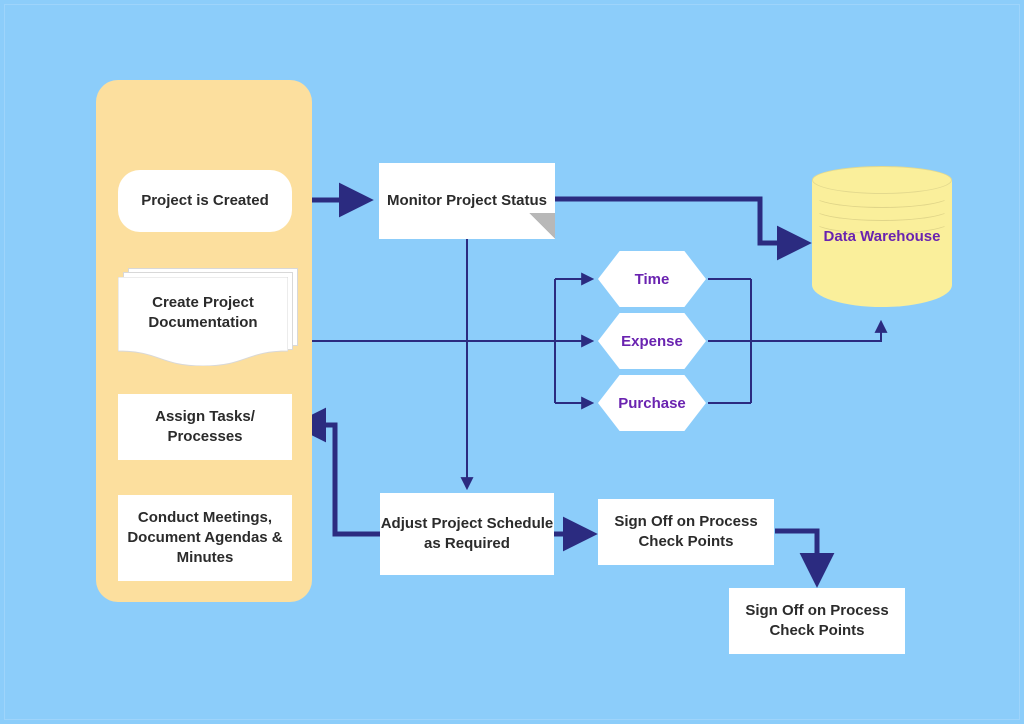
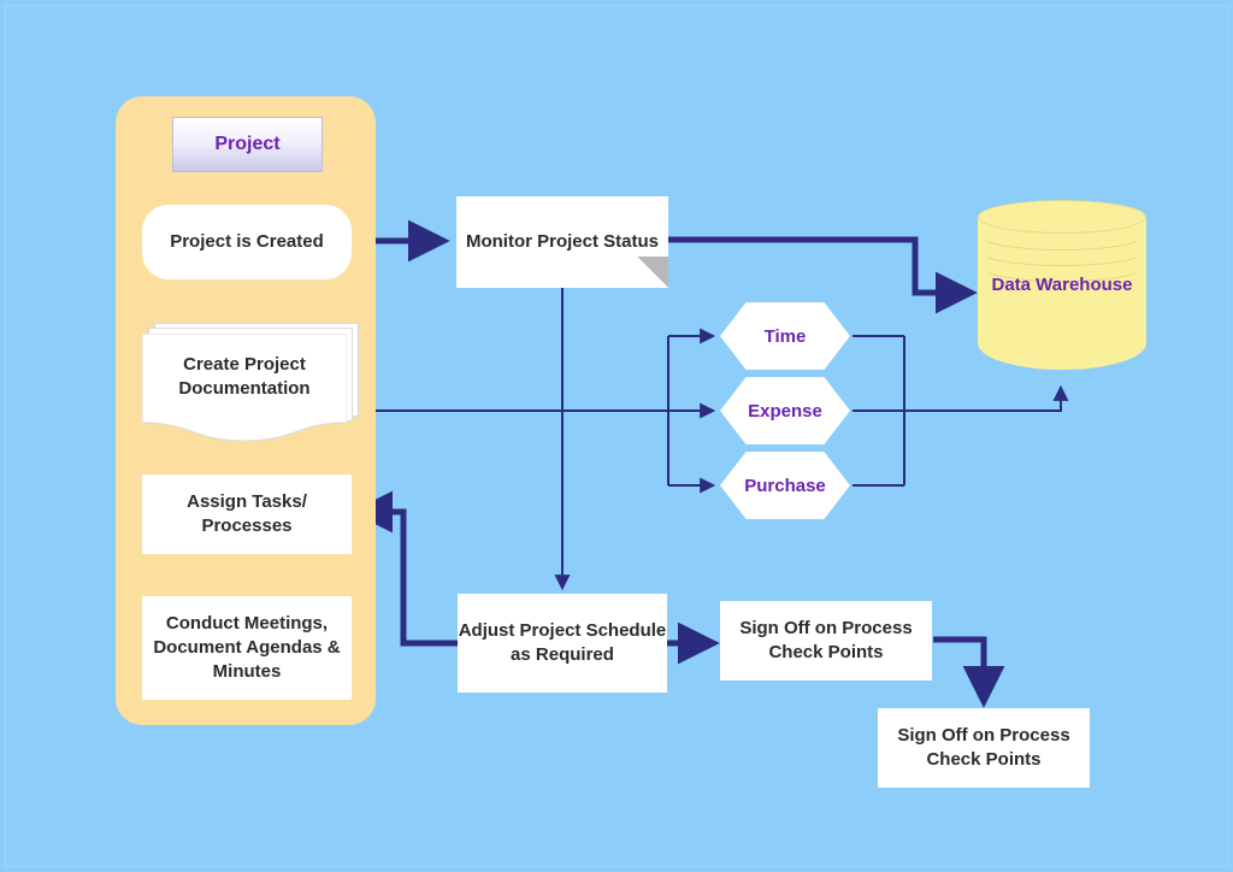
+ Project
  Project is Created
  Create Project
  Documentation
  Assign Tasks/
  Processes
  Conduct Meetings,
  Document Agendas &
  Minutes
  Monitor Project Status
  Adjust Project Schedule
  as Required
  Sign Off on Process
  Check Points
  Sign Off on Process
  Check Points
  Time
  Expense
  Purchase
  Data Warehouse
